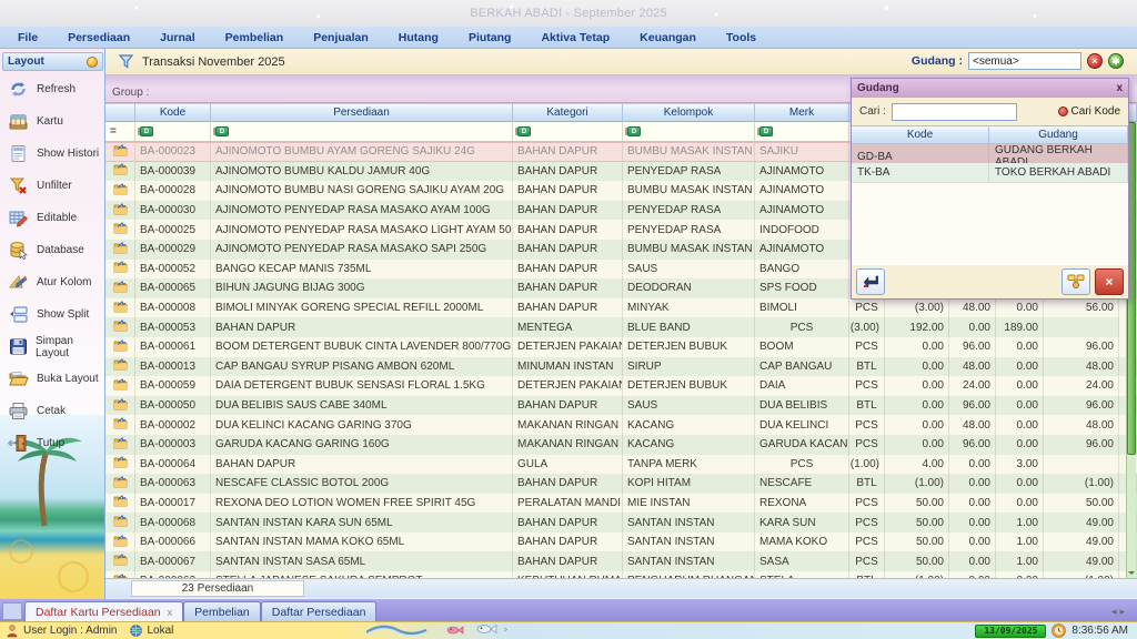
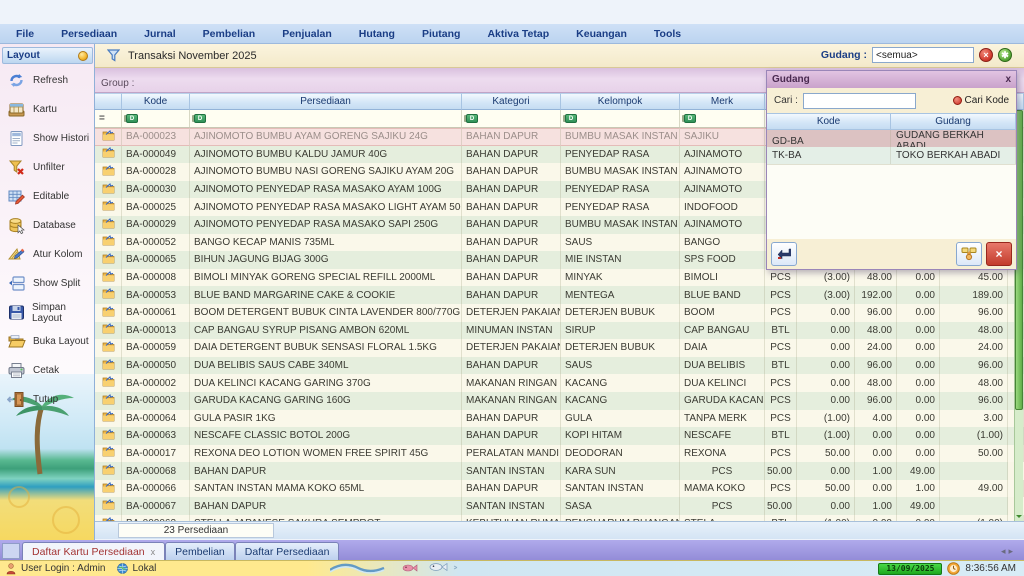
- BERKAH ABADI - September 2025
  File
  Persediaan
  Jurnal
  Pembelian
  Penjualan
  Hutang
  Piutang
  Aktiva Tetap
  Keuangan
  Tools
  Layout
  Refresh
  Kartu
  Show Histori
  Unfilter
  Editable
  Database
  Atur Kolom
  Show Split
  Simpan Layout
  Buka Layout
  Cetak
  Tutup
  Transaksi November 2025
  Gudang :
  <semua>
  ×
  ✱
  Group :
  Kode
  Persediaan
  Kategori
  Kelompok
  Merk
  =
  BA-000023
  AJINOMOTO BUMBU AYAM GORENG SAJIKU 24G
  BAHAN DAPUR
  BUMBU MASAK INSTAN
  SAJIKU
- BA-000039
+ BA-000049
  AJINOMOTO BUMBU KALDU JAMUR 40G
  BAHAN DAPUR
  PENYEDAP RASA
  AJINAMOTO
  BA-000028
  AJINOMOTO BUMBU NASI GORENG SAJIKU AYAM 20G
  BAHAN DAPUR
  BUMBU MASAK INSTAN
  AJINAMOTO
  BA-000030
  AJINOMOTO PENYEDAP RASA MASAKO AYAM 100G
  BAHAN DAPUR
  PENYEDAP RASA
  AJINAMOTO
  BA-000025
  AJINOMOTO PENYEDAP RASA MASAKO LIGHT AYAM 50
  BAHAN DAPUR
  PENYEDAP RASA
  INDOFOOD
  BA-000029
  AJINOMOTO PENYEDAP RASA MASAKO SAPI 250G
  BAHAN DAPUR
  BUMBU MASAK INSTAN
  AJINAMOTO
  BA-000052
  BANGO KECAP MANIS 735ML
  BAHAN DAPUR
  SAUS
  BANGO
  BA-000065
  BIHUN JAGUNG BIJAG 300G
  BAHAN DAPUR
- DEODORAN
+ MIE INSTAN
  SPS FOOD
  BA-000008
  BIMOLI MINYAK GORENG SPECIAL REFILL 2000ML
  BAHAN DAPUR
  MINYAK
  BIMOLI
  PCS
  (3.00)
  48.00
  0.00
- 56.00
+ 45.00
  BA-000053
+ BLUE BAND MARGARINE CAKE & COOKIE
  BAHAN DAPUR
  MENTEGA
  BLUE BAND
  PCS
  (3.00)
  192.00
  0.00
  189.00
  BA-000061
  BOOM DETERGENT BUBUK CINTA LAVENDER 800/770G
  DETERJEN PAKAIA
  DETERJEN BUBUK
  BOOM
  PCS
  0.00
  96.00
  0.00
  96.00
  BA-000013
  CAP BANGAU SYRUP PISANG AMBON 620ML
  MINUMAN INSTAN
  SIRUP
  CAP BANGAU
  BTL
  0.00
  48.00
  0.00
  48.00
  BA-000059
  DAIA DETERGENT BUBUK SENSASI FLORAL 1.5KG
  DETERJEN PAKAIA
  DETERJEN BUBUK
  DAIA
  PCS
  0.00
  24.00
  0.00
  24.00
  BA-000050
  DUA BELIBIS SAUS CABE 340ML
  BAHAN DAPUR
  SAUS
  DUA BELIBIS
  BTL
  0.00
  96.00
  0.00
  96.00
  BA-000002
  DUA KELINCI KACANG GARING 370G
  MAKANAN RINGAN
  KACANG
  DUA KELINCI
  PCS
  0.00
  48.00
  0.00
  48.00
  BA-000003
  GARUDA KACANG GARING 160G
  MAKANAN RINGAN
  KACANG
  GARUDA KACAN
  PCS
  0.00
  96.00
  0.00
  96.00
  BA-000064
+ GULA PASIR 1KG
  BAHAN DAPUR
  GULA
  TANPA MERK
  PCS
  (1.00)
  4.00
  0.00
  3.00
  BA-000063
  NESCAFE CLASSIC BOTOL 200G
  BAHAN DAPUR
  KOPI HITAM
  NESCAFE
  BTL
  (1.00)
  0.00
  0.00
  (1.00)
  BA-000017
  REXONA DEO LOTION WOMEN FREE SPIRIT 45G
  PERALATAN MANDI
- MIE INSTAN
+ DEODORAN
  REXONA
  PCS
  50.00
  0.00
  0.00
  50.00
  BA-000068
- SANTAN INSTAN KARA SUN 65ML
  BAHAN DAPUR
  SANTAN INSTAN
  KARA SUN
  PCS
  50.00
  0.00
  1.00
  49.00
  BA-000066
  SANTAN INSTAN MAMA KOKO 65ML
  BAHAN DAPUR
  SANTAN INSTAN
  MAMA KOKO
  PCS
  50.00
  0.00
  1.00
  49.00
  BA-000067
- SANTAN INSTAN SASA 65ML
  BAHAN DAPUR
  SANTAN INSTAN
  SASA
  PCS
  50.00
  0.00
  1.00
  49.00
  23 Persediaan
  Gudang
  x
  Cari :
  Cari Kode
  Kode
  Gudang
  GD-BA
  GUDANG BERKAH
  TK-BA
  TOKO BERKAH ABADI
  ×
  Daftar Kartu Persediaan
  x
  Pembelian
  Daftar Persediaan
  ◂▸
  User Login : Admin
  Lokal
  13/09/2025
  8:36:56 AM
